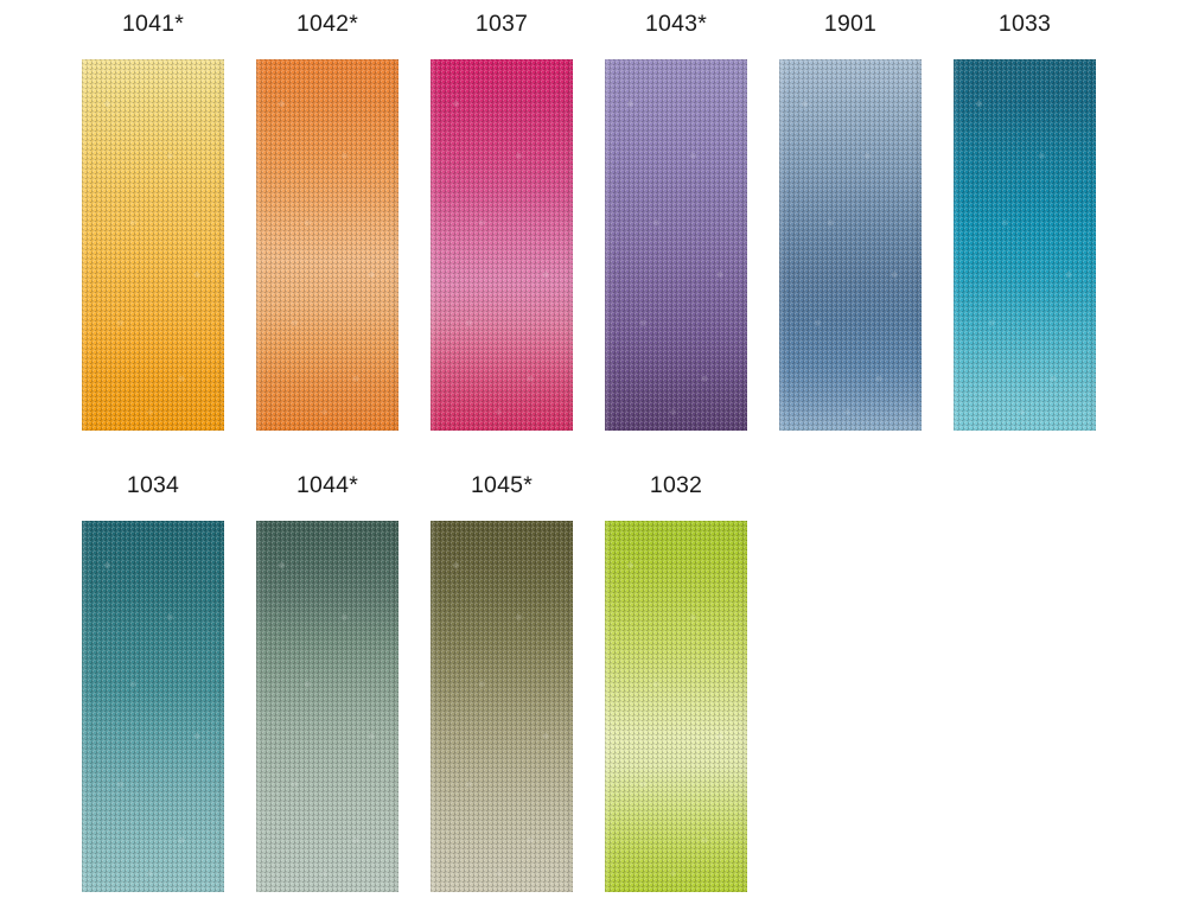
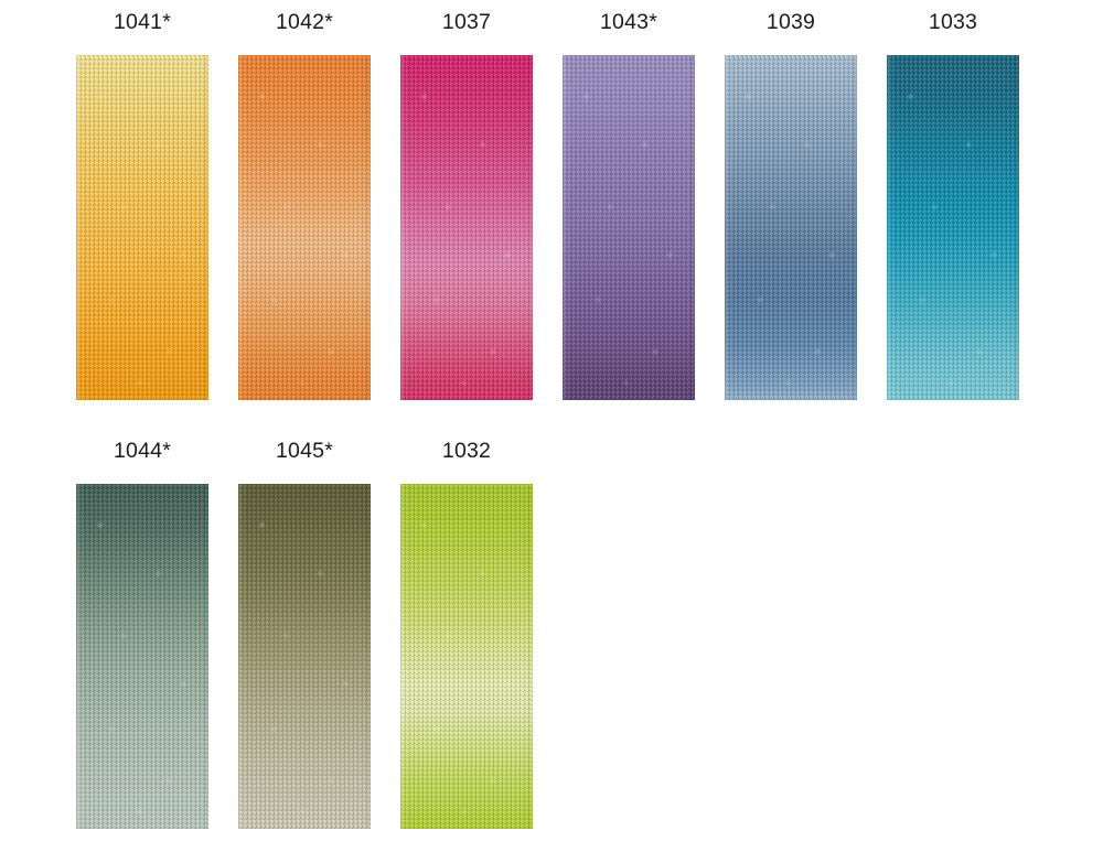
  1041*
  1042*
  1037
  1043*
- 1901
+ 1039
  1033
- 1034
  1044*
  1045*
  1032
